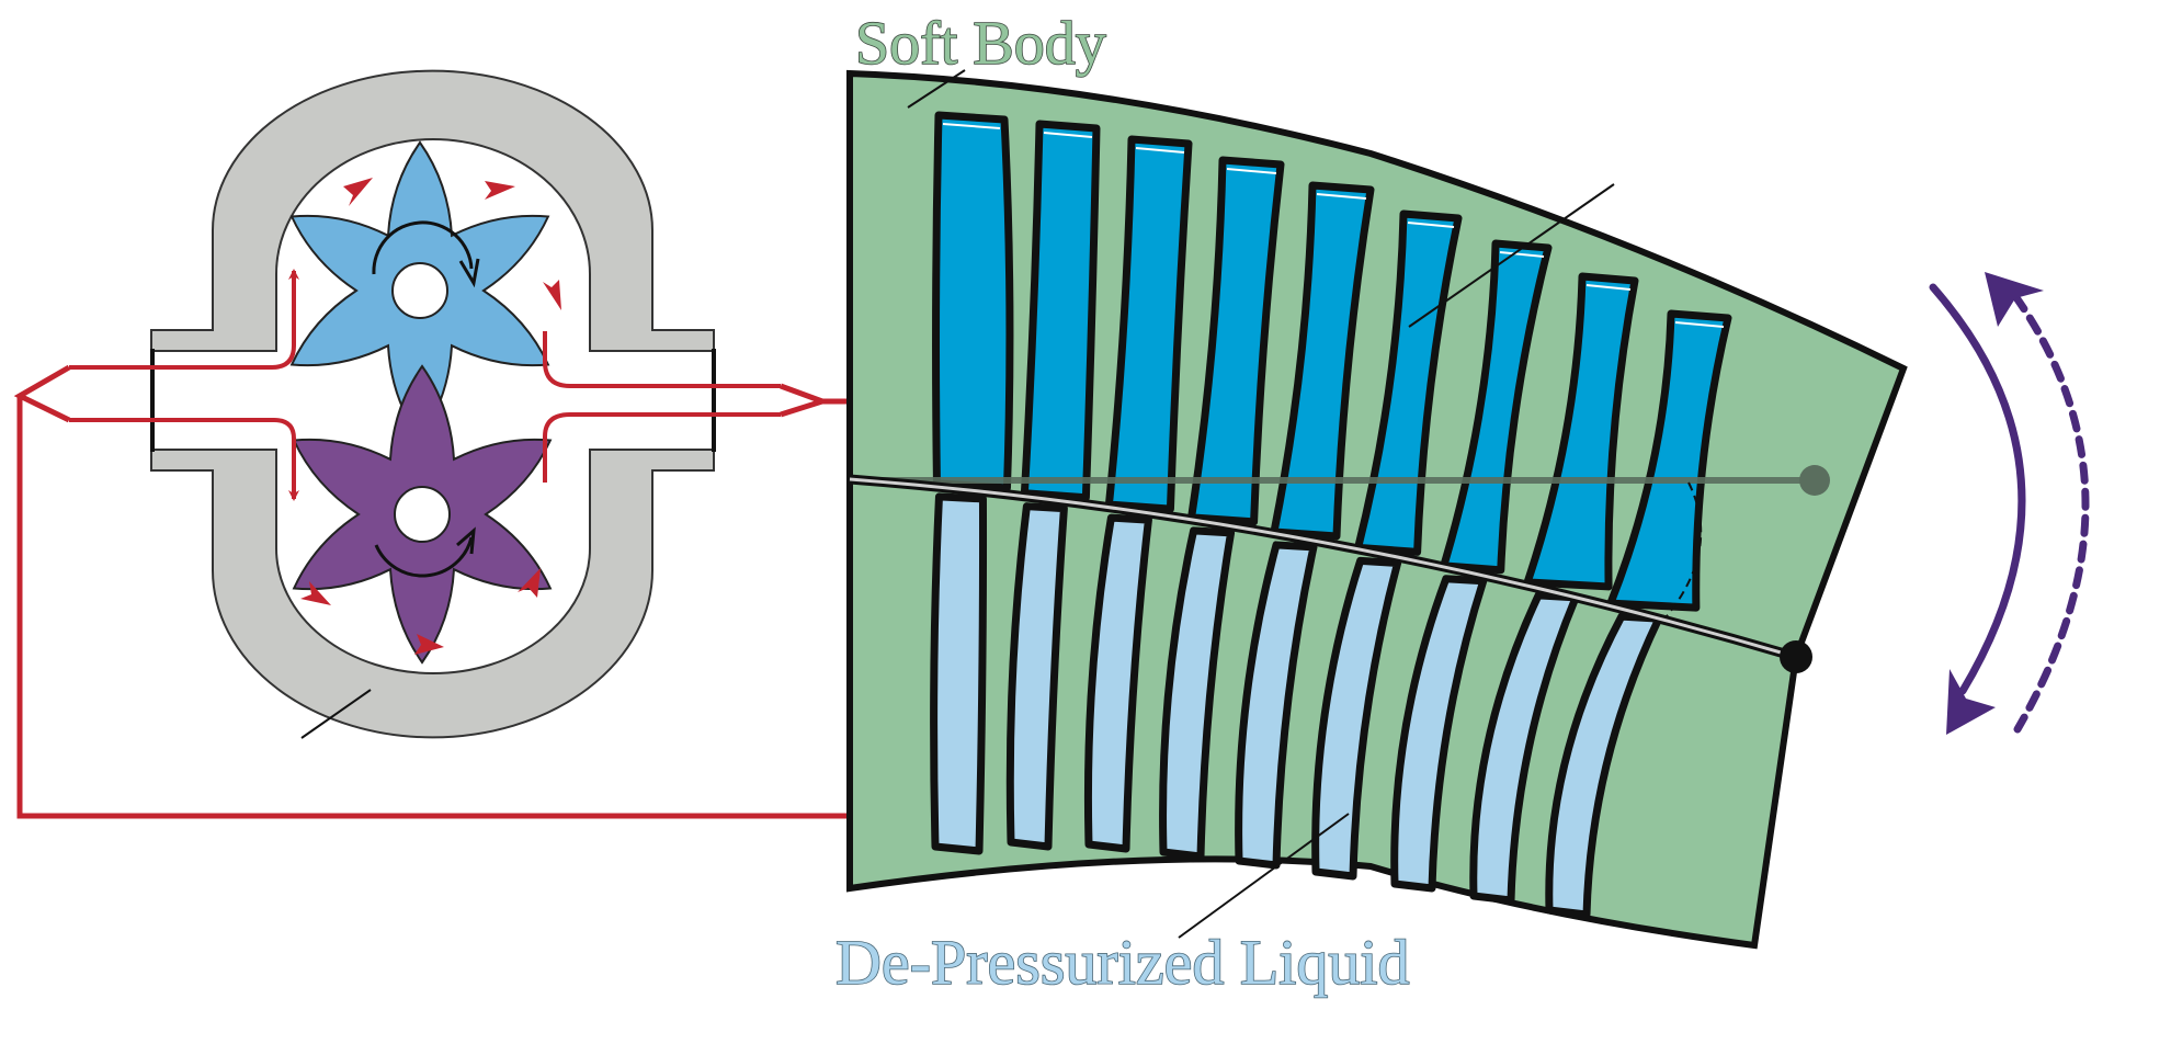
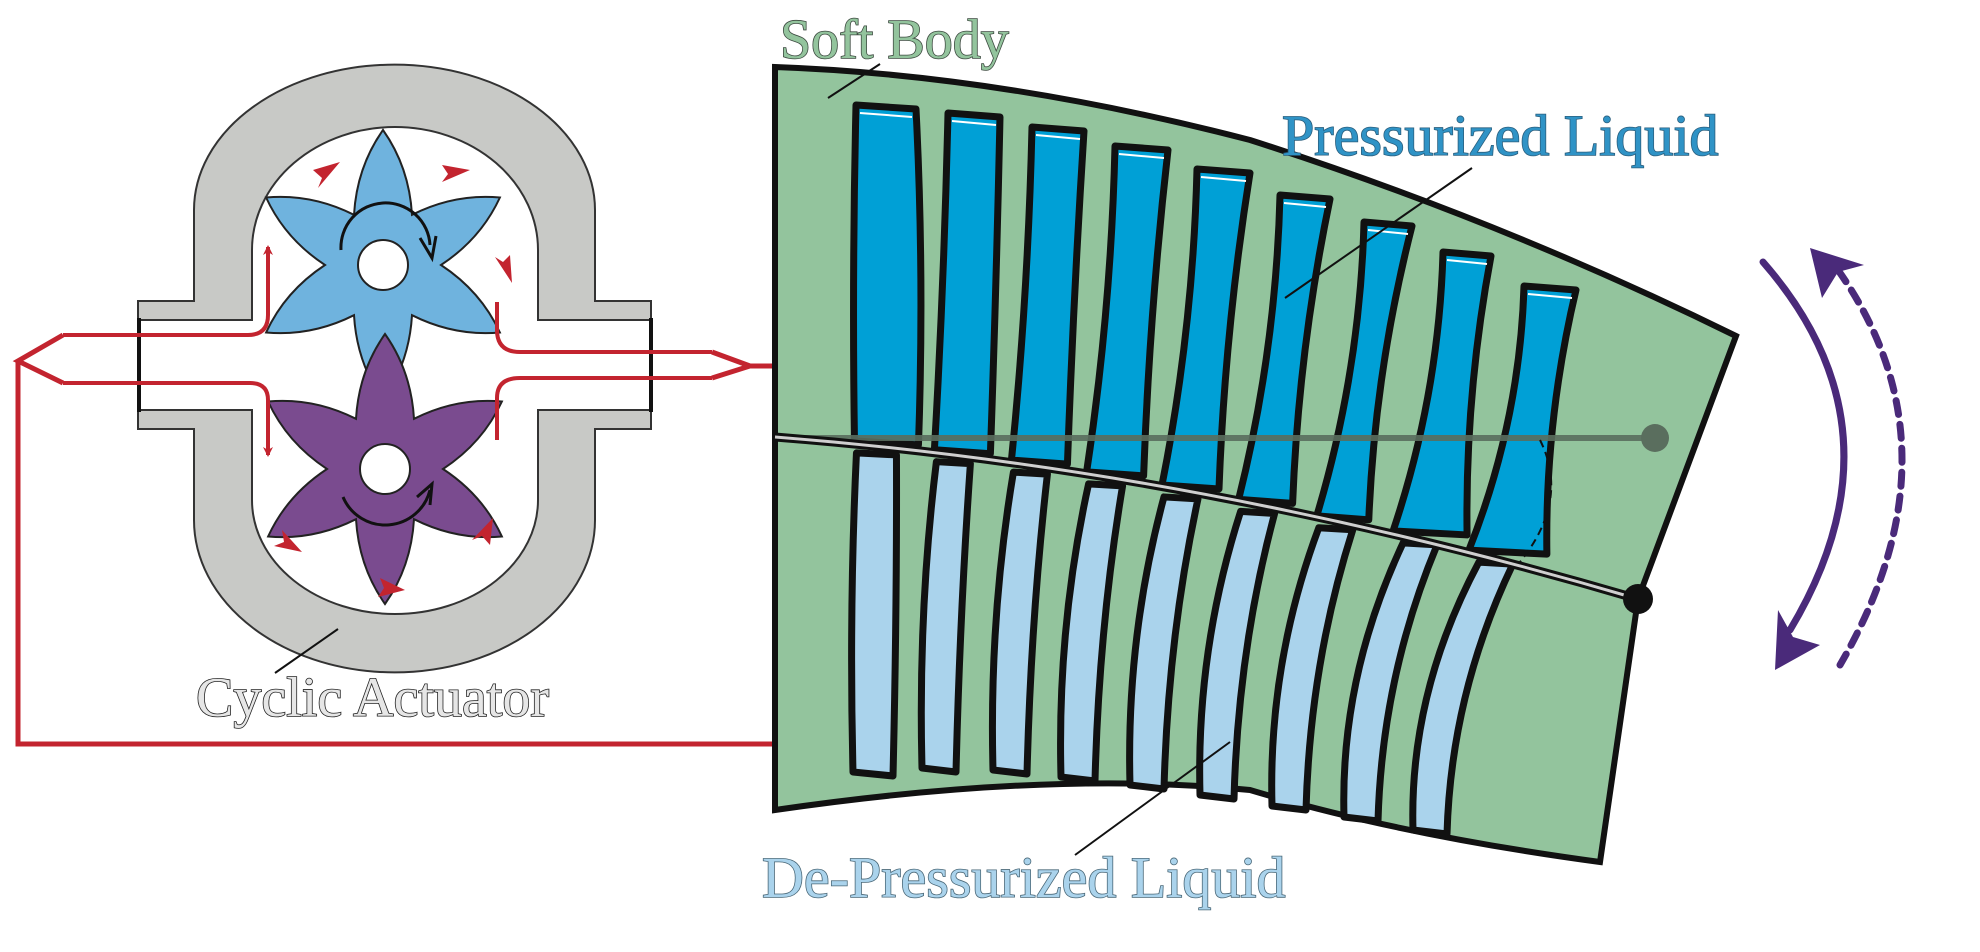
  Soft Body
+ Pressurized Liquid
+ Cyclic Actuator
  De-Pressurized Liquid
